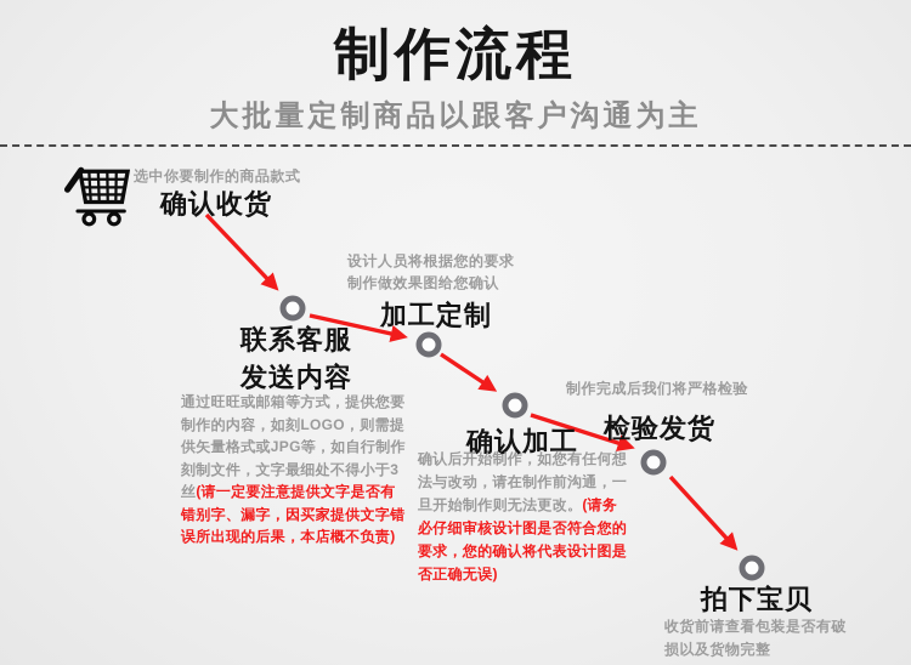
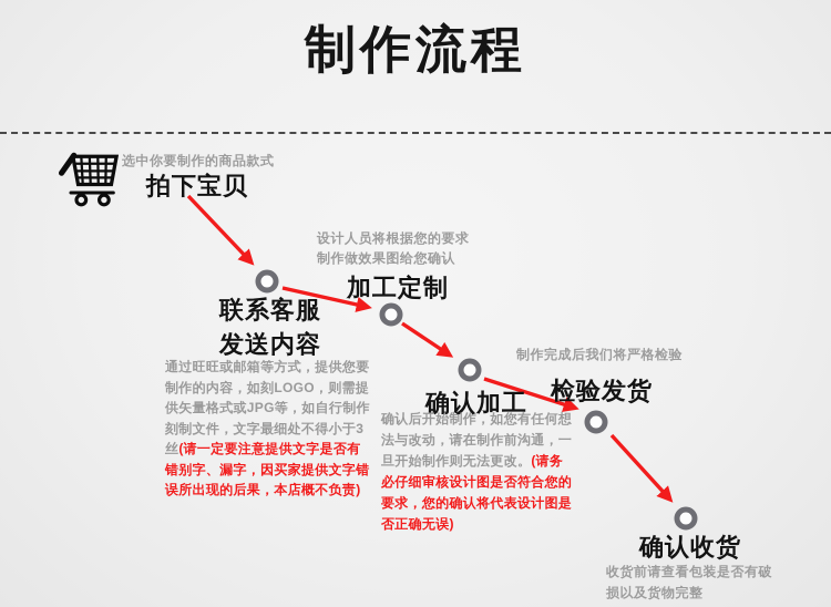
  制作流程
- 大批量定制商品以跟客户沟通为主
  选中你要制作的商品款式
- 确认收货
+ 拍下宝贝
  联系客服
  发送内容
  通过旺旺或邮箱等方式，提供您要制作的内容，如刻LOGO，则需提供矢量格式或JPG等，如自行制作刻制文件，文字最细处不得小于3丝(请一定要注意提供文字是否有错别字、漏字，因买家提供文字错误所出现的后果，本店概不负责)
  设计人员将根据您的要求
  制作做效果图给您确认
  加工定制
  确认加工
  确认后开始制作，如您有任何想法与改动，请在制作前沟通，一旦开始制作则无法更改。(请务必仔细审核设计图是否符合您的要求，您的确认将代表设计图是否正确无误)
  制作完成后我们将严格检验
  检验发货
- 拍下宝贝
+ 确认收货
  收货前请查看包装是否有破损以及货物完整
